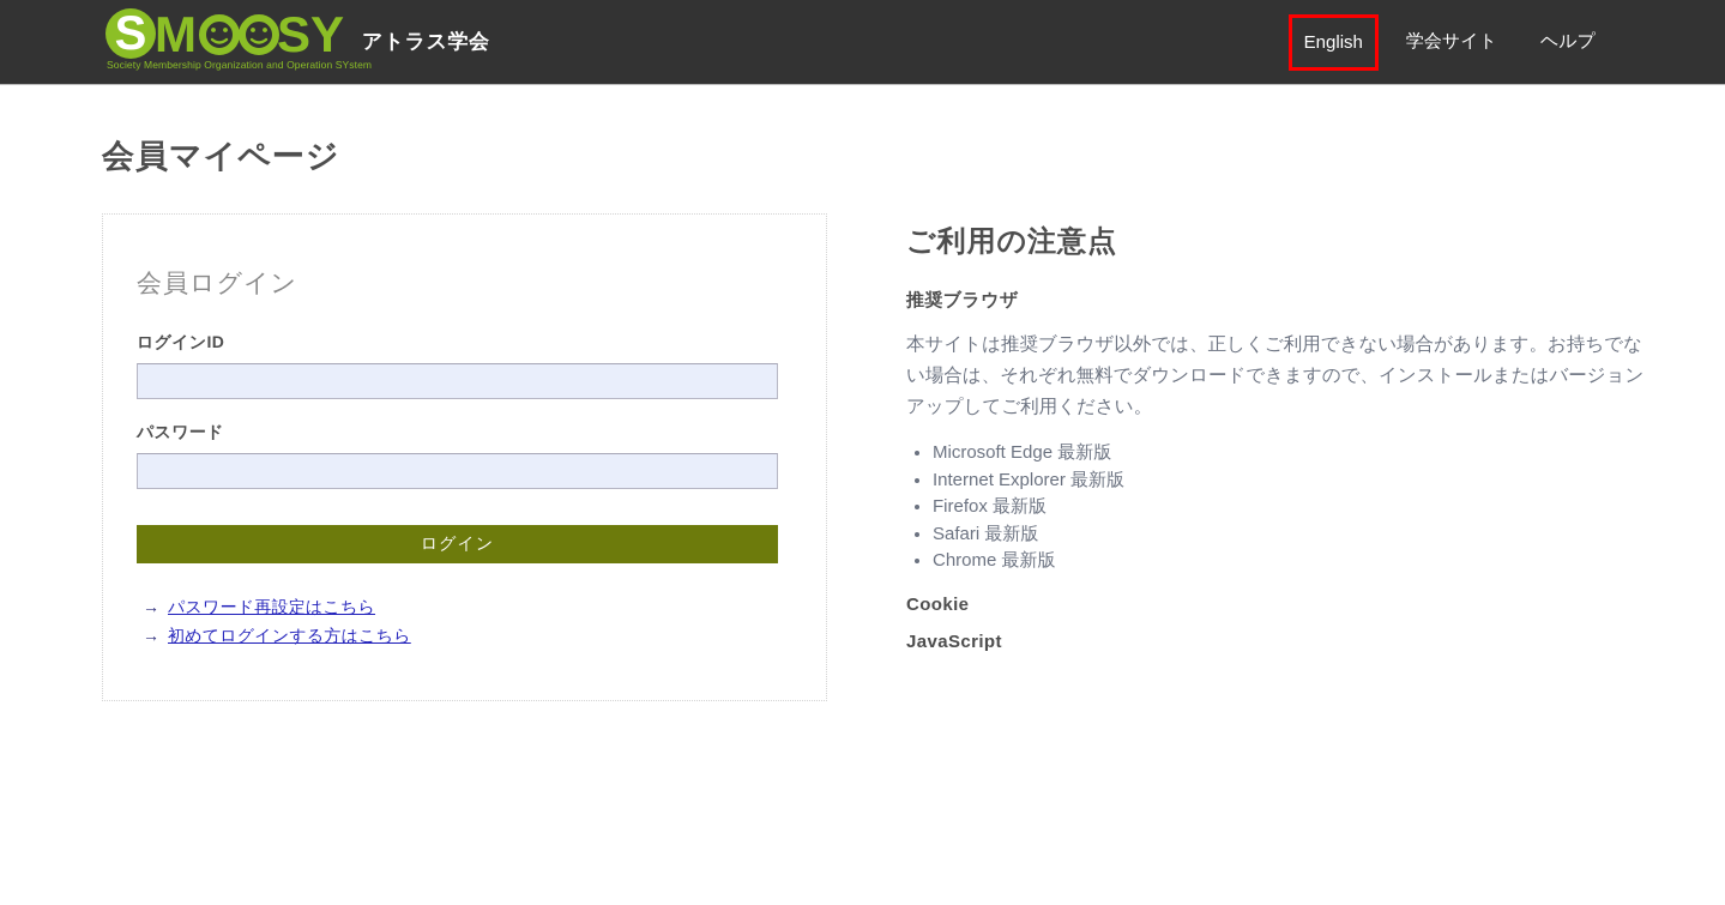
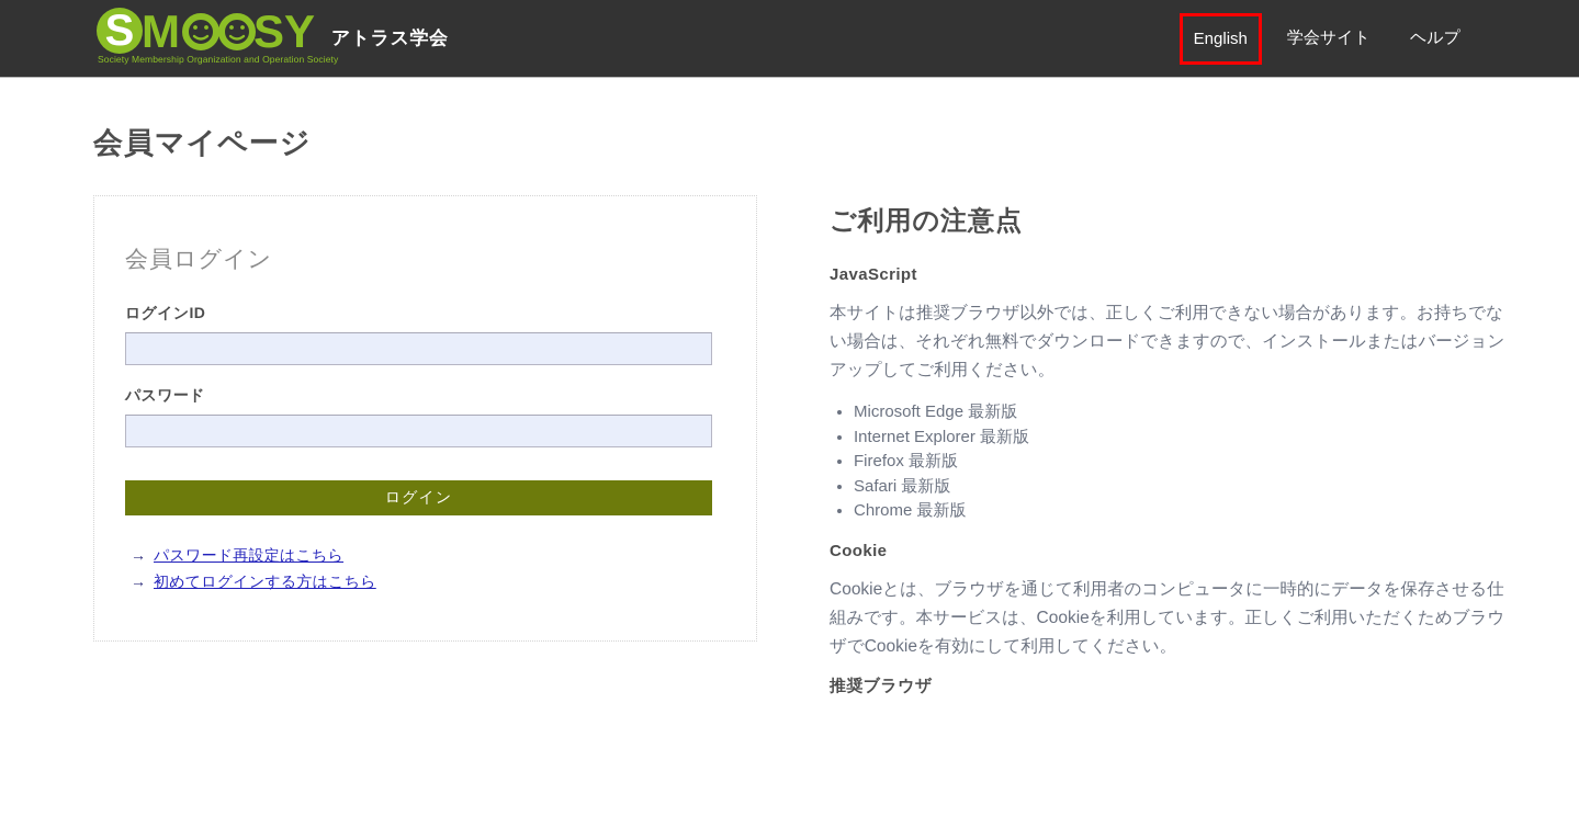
  S
  M
  SY
- Society Membership Organization and Operation SYstem
+ Society Membership Organization and Operation Society
  アトラス学会
  English
  学会サイト
  ヘルプ
  会員マイページ
  会員ログイン
  ログインID
  パスワード
  ログイン
  →
  パスワード再設定はこちら
  →
  初めてログインする方はこちら
  ご利用の注意点
- 推奨ブラウザ
+ JavaScript
  本サイトは推奨ブラウザ以外では、正しくご利用できない場合があります。お持ちでない場合は、それぞれ無料でダウンロードできますので、インストールまたはバージョンアップしてご利用ください。
  Microsoft Edge 最新版
  Internet Explorer 最新版
  Firefox 最新版
  Safari 最新版
  Chrome 最新版
  Cookie
+ Cookieとは、ブラウザを通じて利用者のコンピュータに一時的にデータを保存させる仕組みです。本サービスは、Cookieを利用しています。正しくご利用いただくためブラウザでCookieを有効にして利用してください。
- JavaScript
+ 推奨ブラウザ
